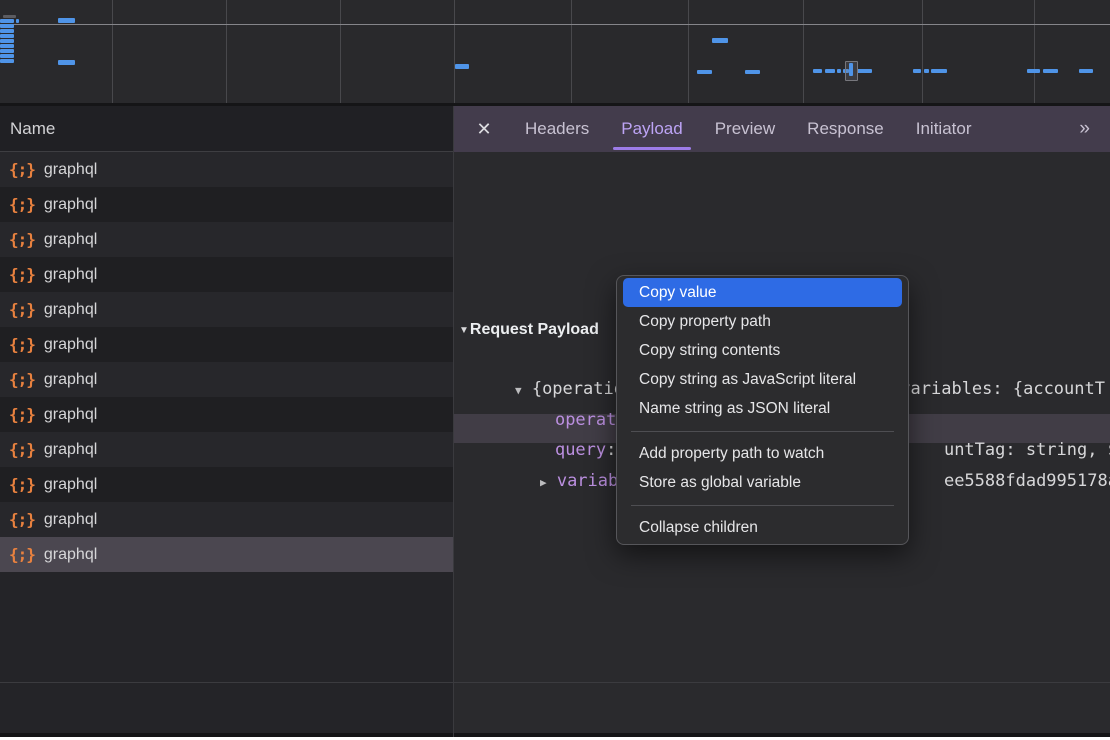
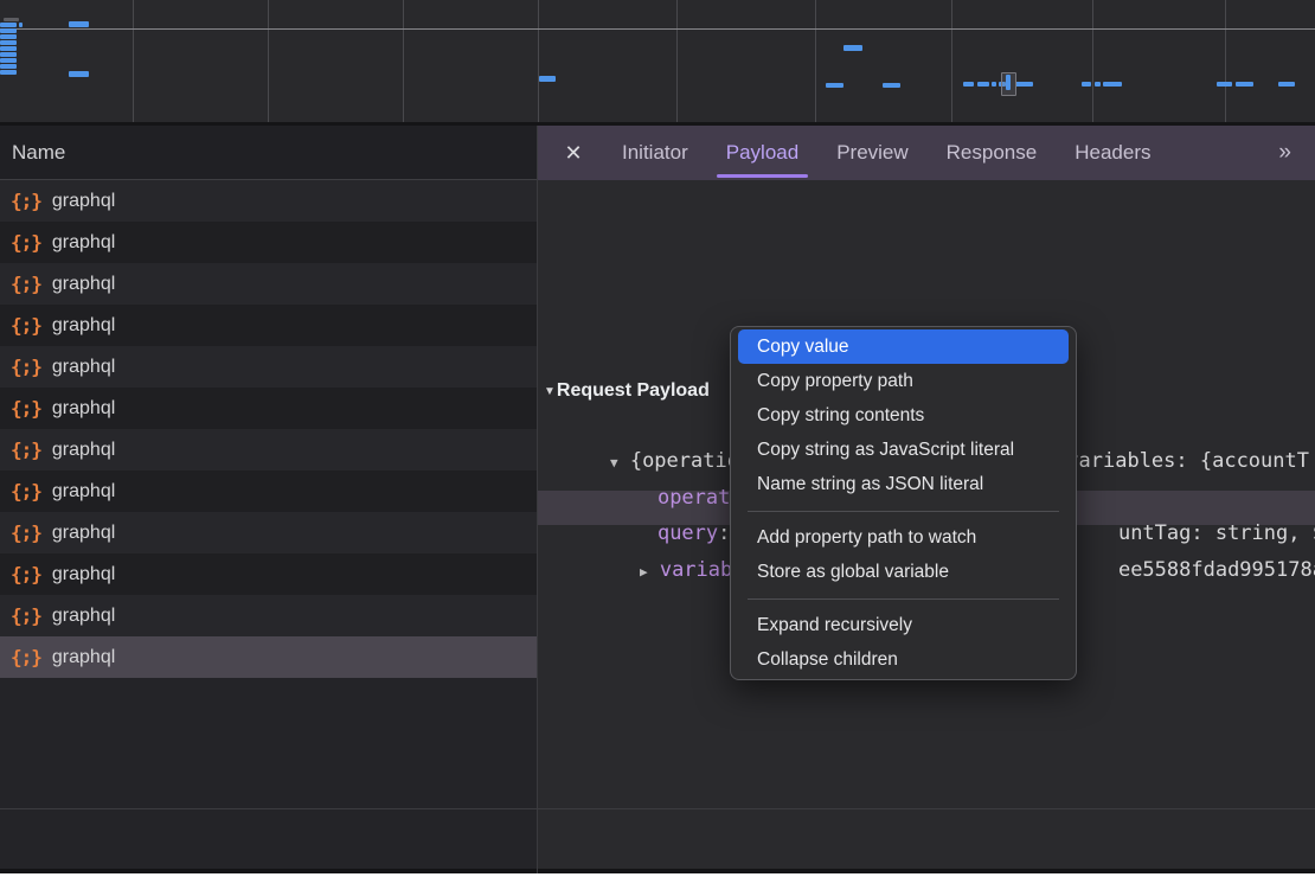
  Name
  ✕
- Headers
+ Initiator
  Payload
  Preview
  Response
- Initiator
+ Headers
  »
  {;}
  graphql
  {;}
  graphql
  {;}
  graphql
  {;}
  graphql
  {;}
  graphql
  {;}
  graphql
  {;}
  graphql
  {;}
  graphql
  {;}
  graphql
  {;}
  graphql
  {;}
  graphql
  {;}
  graphql
  ▼
  Request Payload
  untTag: string,
  ▶ variab
  ee5588fdad995178
  Copy value
  Copy property path
  Copy string contents
  Copy string as JavaScript literal
  Name string as JSON literal
  Add property path to watch
  Store as global variable
+ Expand recursively
  Collapse children
